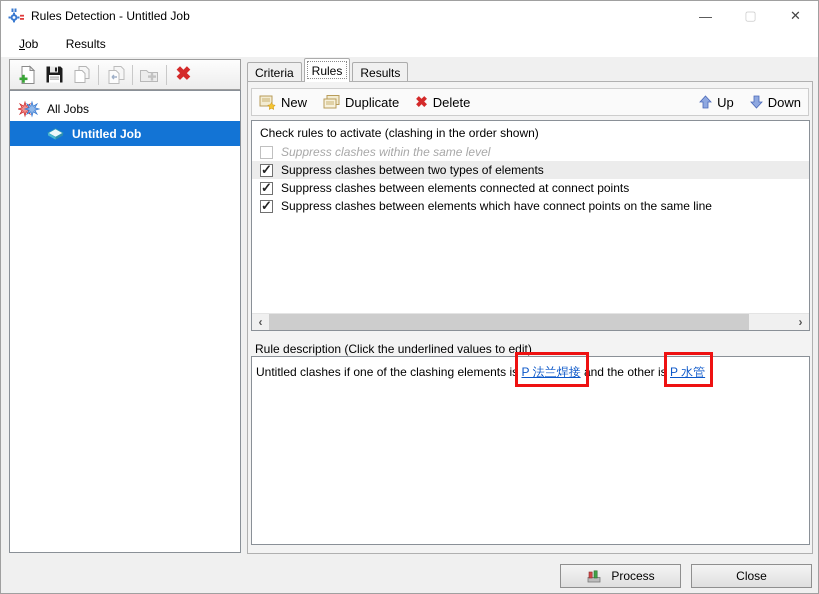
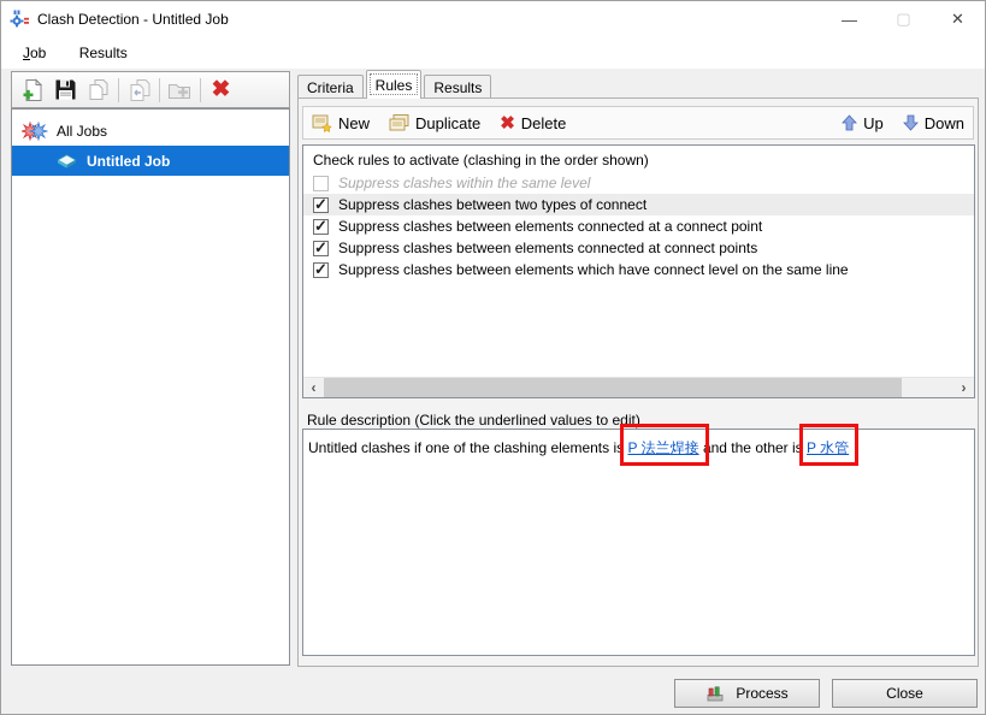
- Rules Detection - Untitled Job
+ Clash Detection - Untitled Job
  —
  ▢
  ✕
  Job Results
  ✖
  All Jobs
  Untitled Job
  Criteria
  Rules
  Results
  New
  Duplicate
  ✖
  Delete
  Up
  Down
  Check rules to activate (clashing in the order shown)
  Suppress clashes within the same level
- Suppress clashes between two types of elements
+ Suppress clashes between two types of connect
+ Suppress clashes between elements connected at a connect point
  Suppress clashes between elements connected at connect points
- Suppress clashes between elements which have connect points on the same line
+ Suppress clashes between elements which have connect level on the same line
  ‹
  ›
  Rule description (Click the underlined values to edit)
  Untitled clashes if one of the clashing elements is P 法兰焊接 and the other is P 水管
  Process
  Close
